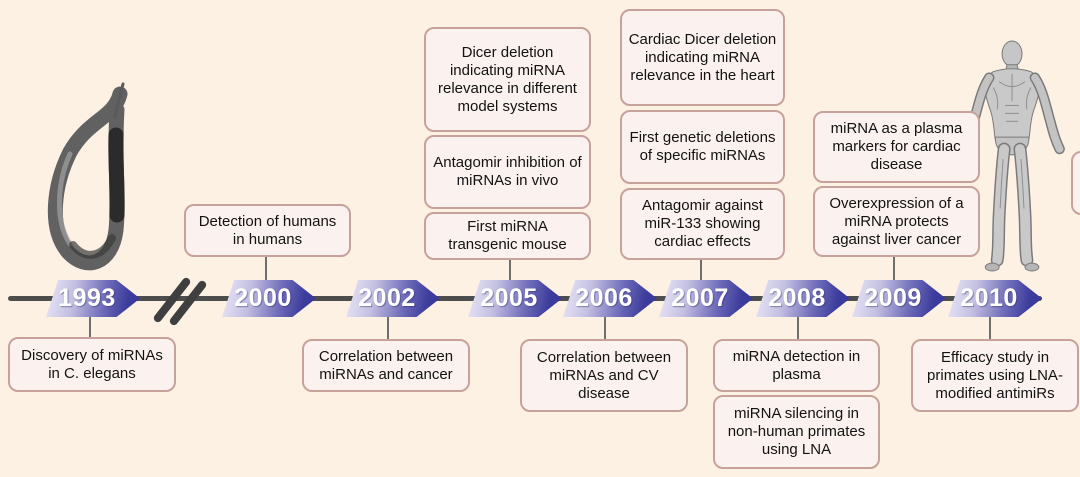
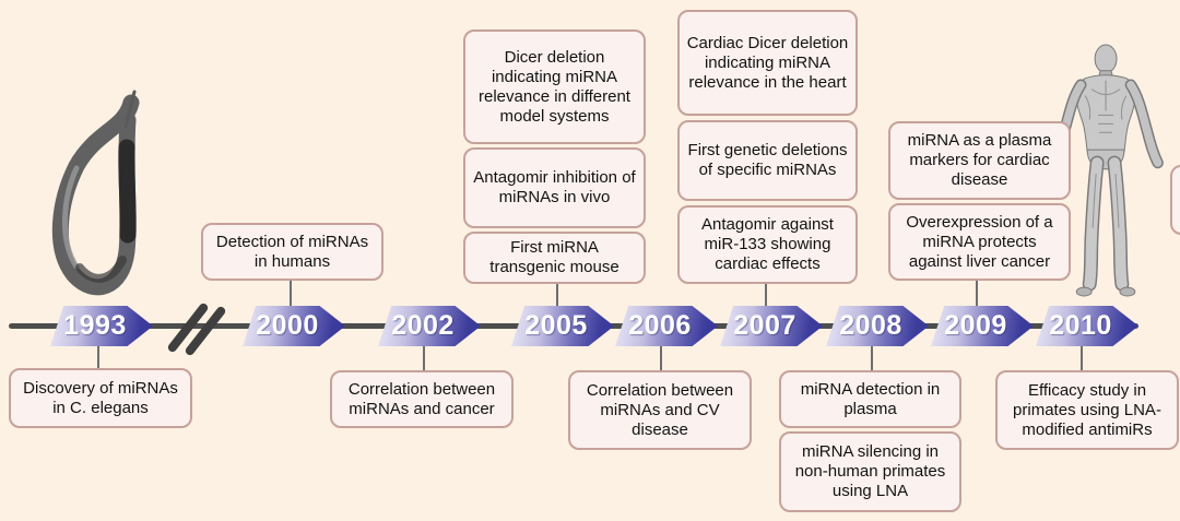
- Detection of humans in humans
+ Detection of miRNAs in humans
  Dicer deletion indicating miRNA relevance in different model systems
  Antagomir inhibition of miRNAs in vivo
  First miRNA transgenic mouse
  Cardiac Dicer deletion indicating miRNA relevance in the heart
  First genetic deletions of specific miRNAs
  Antagomir against miR-133 showing cardiac effects
  miRNA as a plasma markers for cardiac disease
  Overexpression of a miRNA protects against liver cancer
  Discovery of miRNAs in C. elegans
  Correlation between miRNAs and cancer
  Correlation between miRNAs and CV disease
  miRNA detection in plasma
  miRNA silencing in non-human primates using LNA
  Efficacy study in primates using LNA-modified antimiRs
  1993
  2000
  2002
  2005
  2006
  2007
  2008
  2009
  2010
